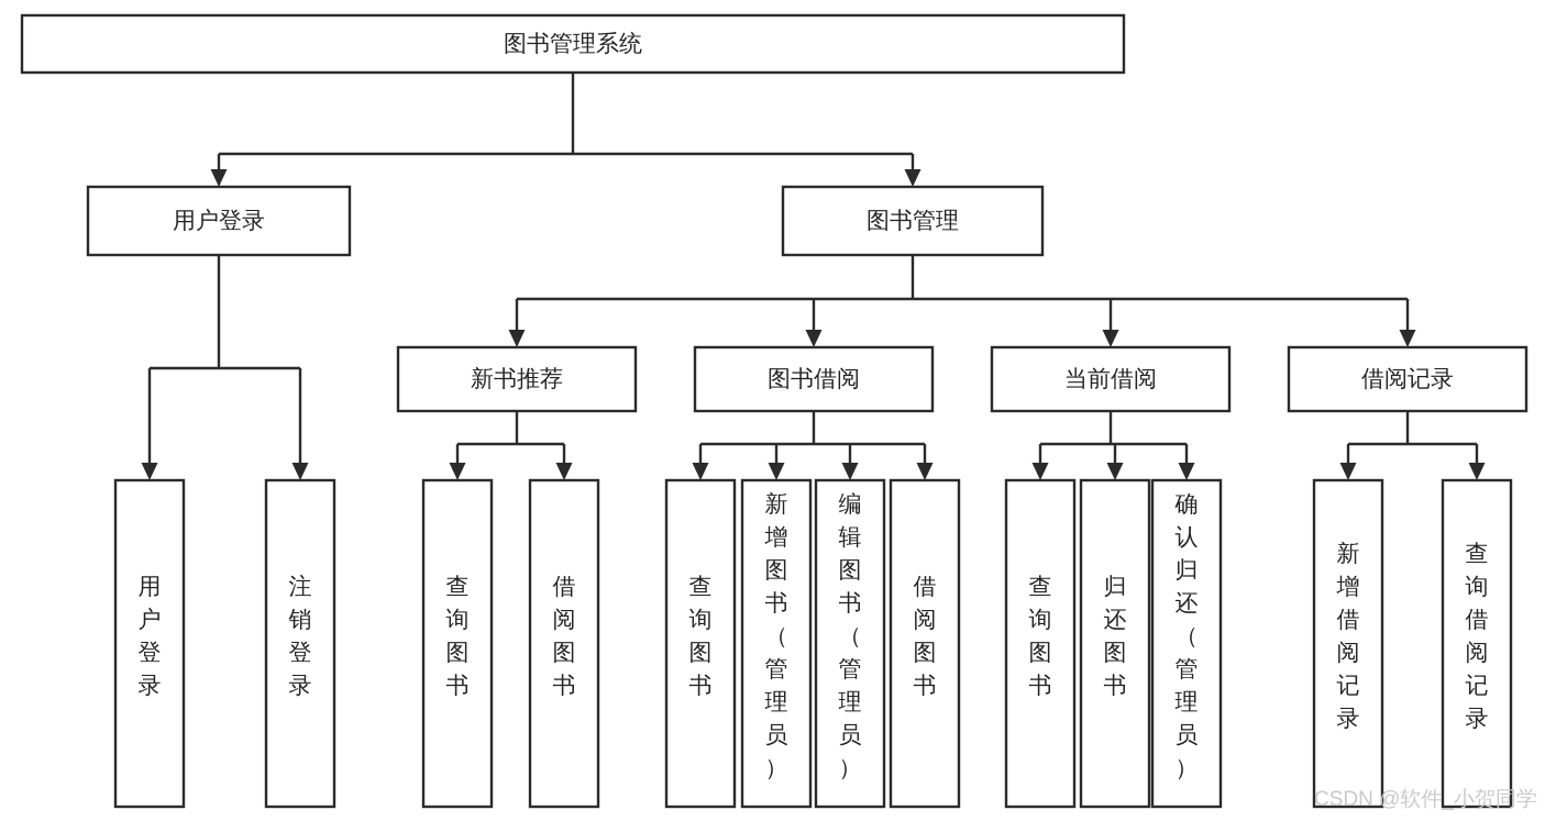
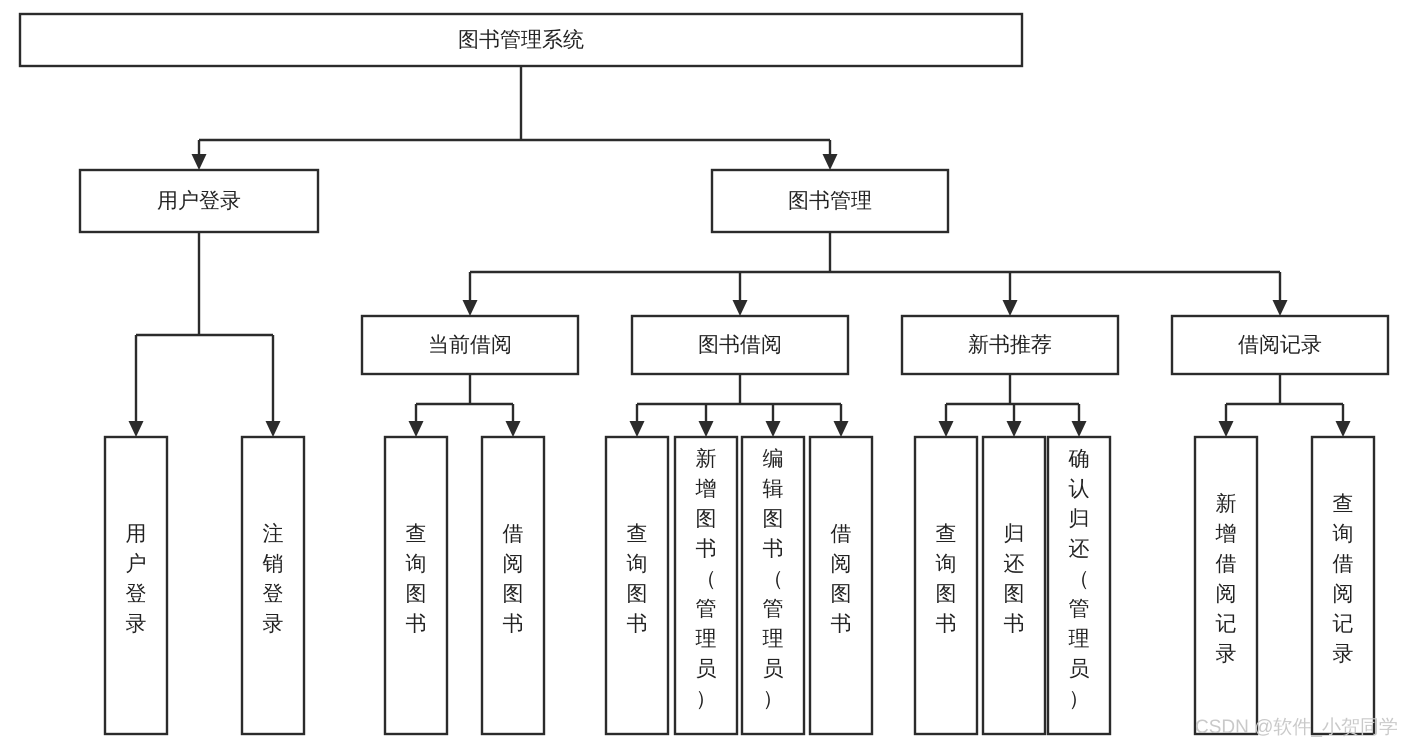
  图书管理系统
  用户登录
  图书管理
- 新书推荐
+ 当前借阅
  图书借阅
- 当前借阅
+ 新书推荐
  借阅记录
  用户登录
  注销登录
  查询图书
  借阅图书
  查询图书
  新增图书（管理员）
  编辑图书（管理员）
  借阅图书
  查询图书
  归还图书
  确认归还（管理员）
  新增借阅记录
  查询借阅记录
  CSDN @软件_小贺同学
